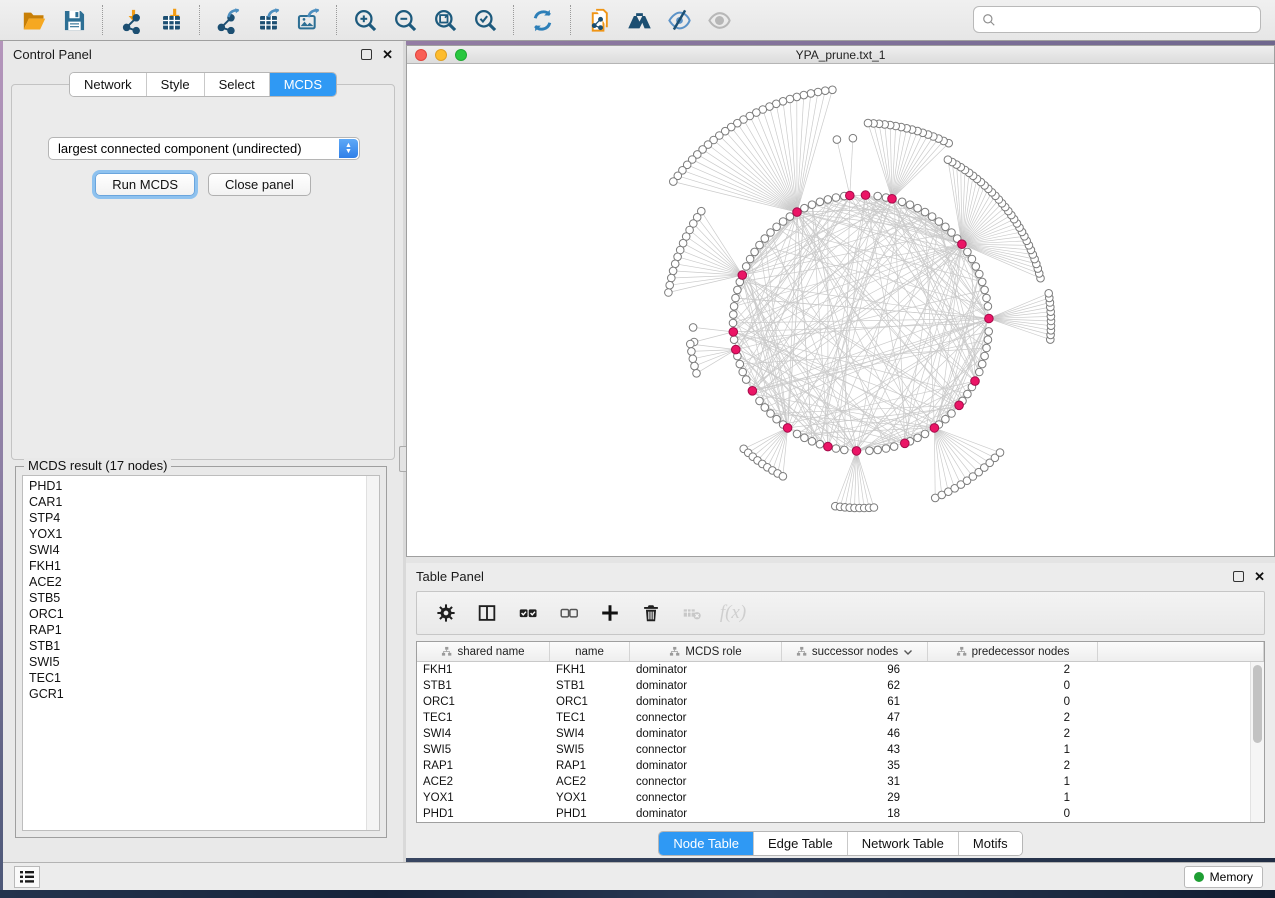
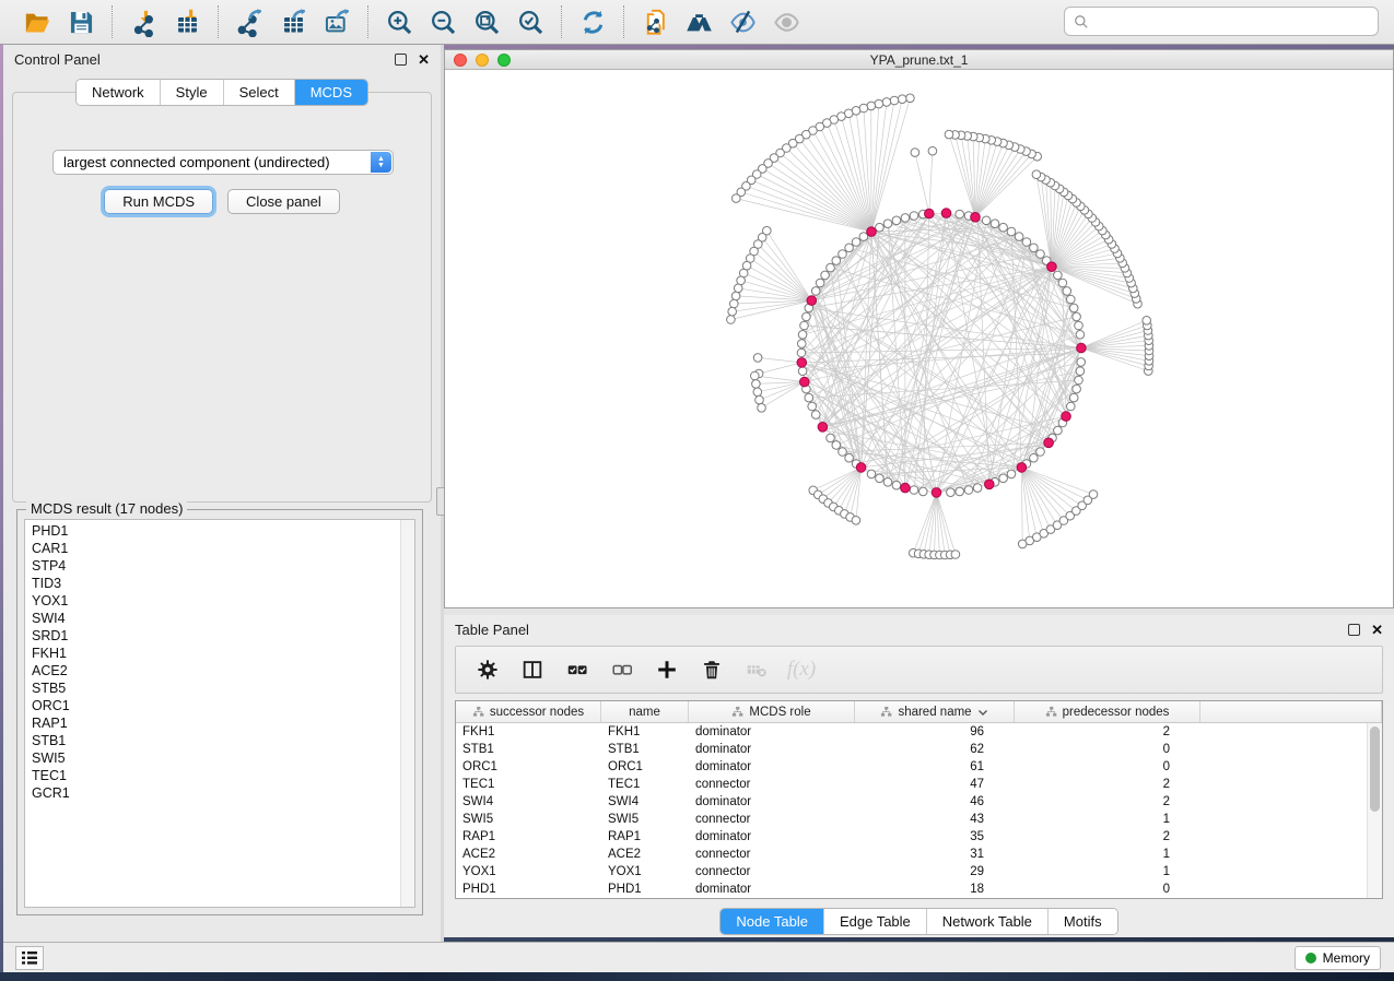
  Control Panel
  ✕
  Network
  Style
  Select
  MCDS
  largest connected component (undirected)
  Run MCDS
  Close panel
  MCDS result (17 nodes)
  PHD1
  CAR1
  STP4
+ TID3
  YOX1
  SWI4
+ SRD1
  FKH1
  ACE2
  STB5
  ORC1
  RAP1
  STB1
  SWI5
  TEC1
  GCR1
  YPA_prune.txt_1
  Table Panel
  ✕
  f(x)
- shared name
+ successor nodes
  name
  MCDS role
- successor nodes
+ shared name
  predecessor nodes
  FKH1
  FKH1
  dominator
  96
  2
  STB1
  STB1
  dominator
  62
  0
  ORC1
  ORC1
  dominator
  61
  0
  TEC1
  TEC1
  connector
  47
  2
  SWI4
  SWI4
  dominator
  46
  2
  SWI5
  SWI5
  connector
  43
  1
  RAP1
  RAP1
  dominator
  35
  2
  ACE2
  ACE2
  connector
  31
  1
  YOX1
  YOX1
  connector
  29
  1
  PHD1
  PHD1
  dominator
  18
  0
  Node Table
  Edge Table
  Network Table
  Motifs
  Memory
